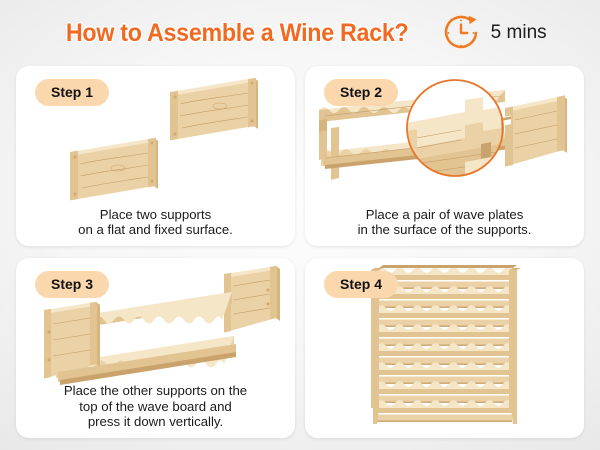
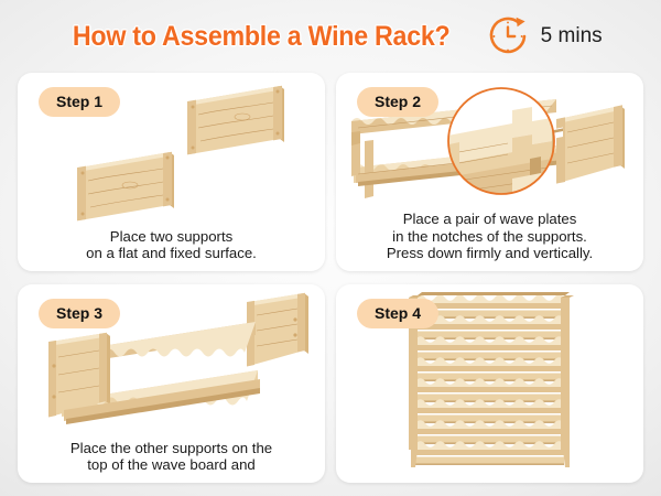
  How to Assemble a Wine Rack?
  5 mins
  Step 1
  Place two supports
  on a flat and fixed surface.
  Step 2
  Place a pair of wave plates
- in the surface of the supports.
+ in the notches of the supports.
+ Press down firmly and vertically.
  Step 3
  Place the other supports on the
  top of the wave board and
- press it down vertically.
  Step 4
